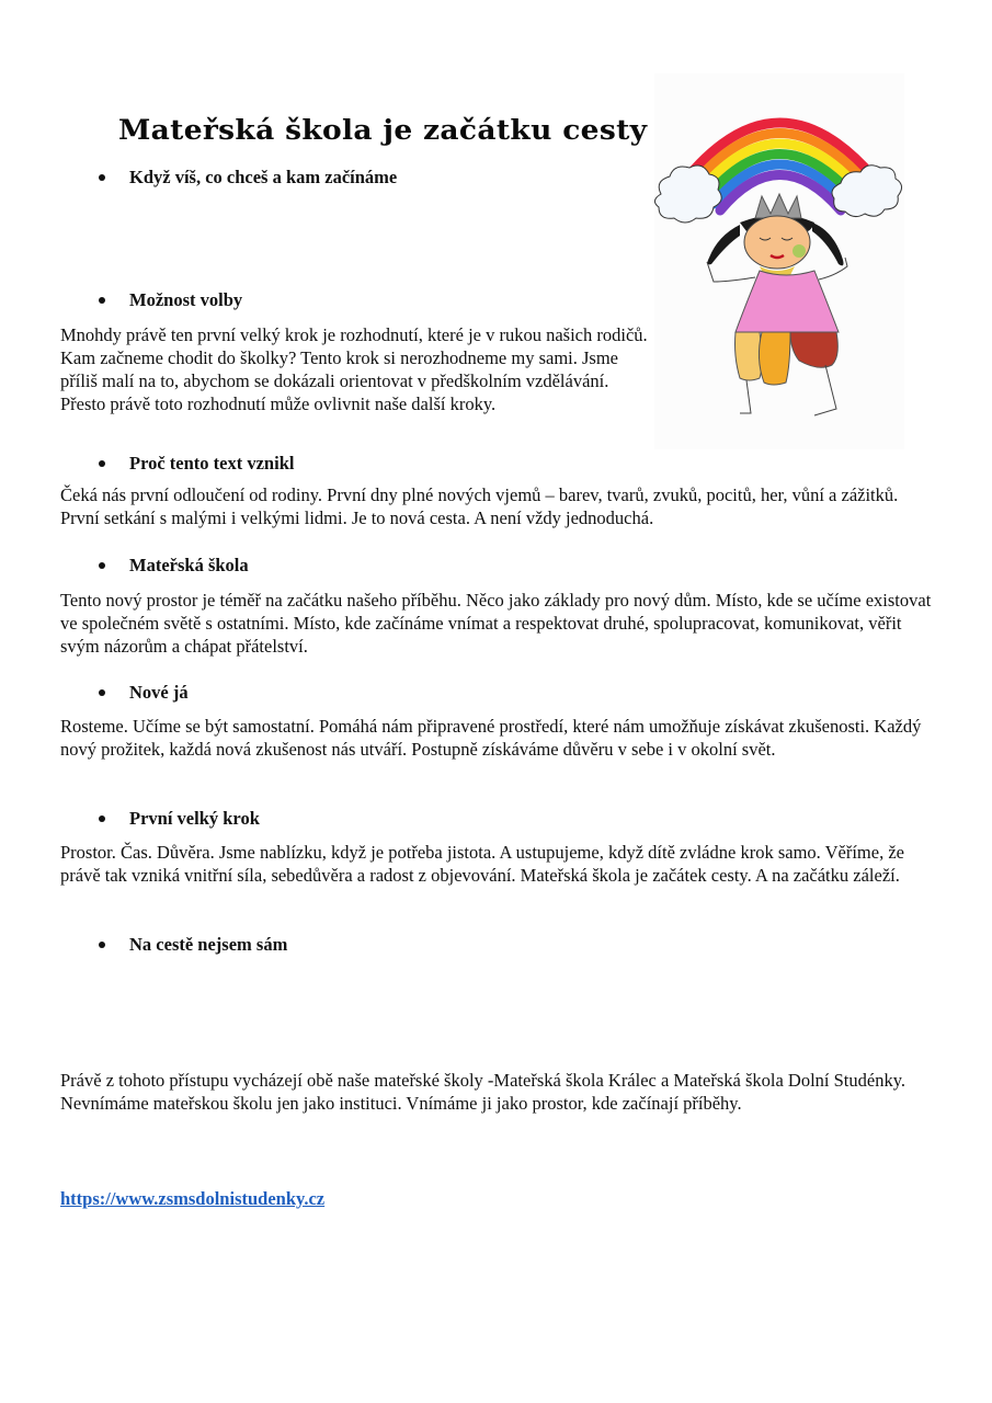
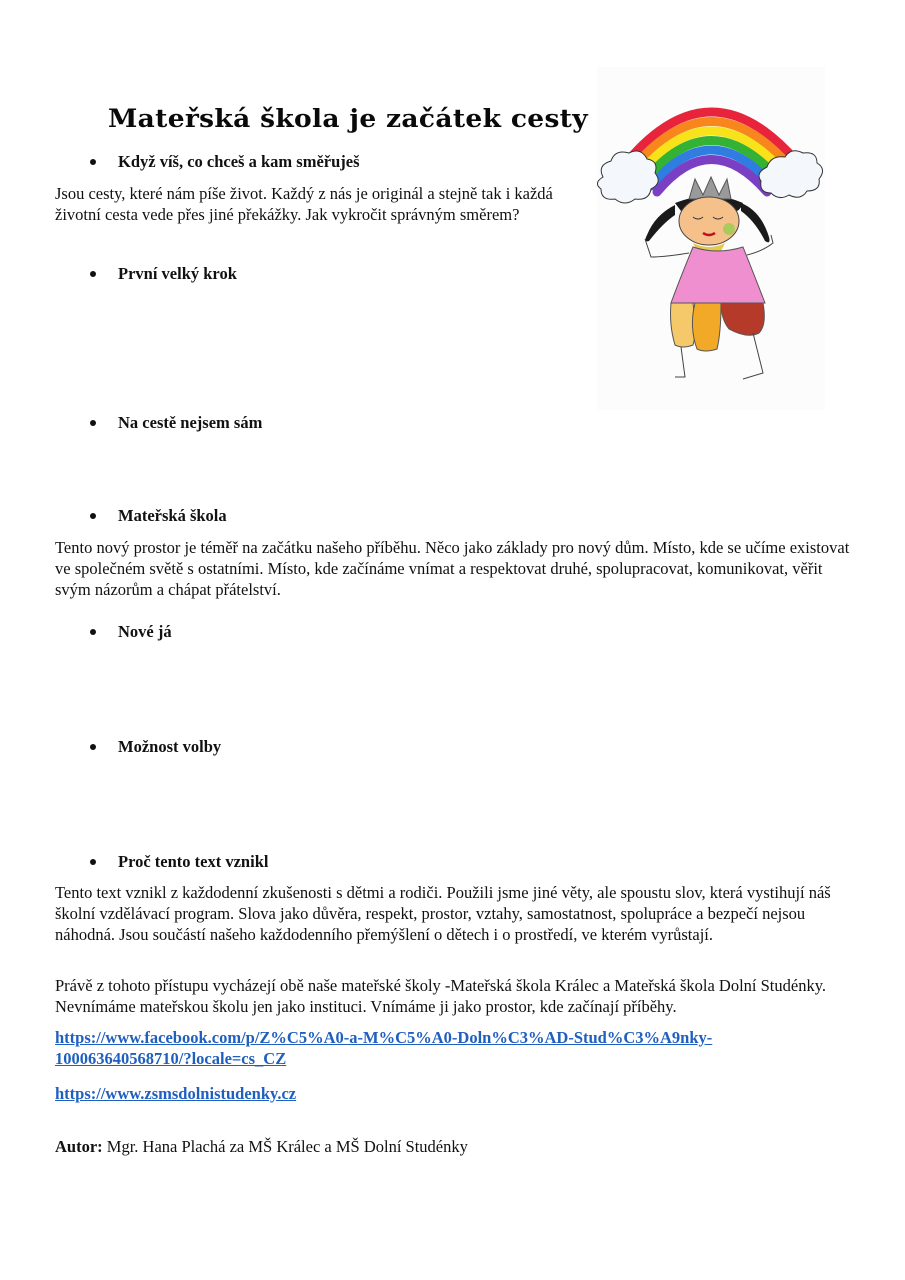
- Mateřská škola je začátku cesty
+ Mateřská škola je začátek cesty
- Když víš, co chceš a kam začínáme
+ Když víš, co chceš a kam směřuješ
+ Jsou cesty, které nám píše život. Každý z nás je originál a stejně tak i každá životní cesta vede přes jiné překážky. Jak vykročit správným směrem?
- Možnost volby
+ První velký krok
- Mnohdy právě ten první velký krok je rozhodnutí, které je v rukou našich rodičů. Kam začneme chodit do školky? Tento krok si nerozhodneme my sami. Jsme příliš malí na to, abychom se dokázali orientovat v předškolním vzdělávání. Přesto právě toto rozhodnutí může ovlivnit naše další kroky.
- Proč tento text vznikl
+ Na cestě nejsem sám
- Čeká nás první odloučení od rodiny. První dny plné nových vjemů – barev, tvarů, zvuků, pocitů, her, vůní a zážitků. První setkání s malými i velkými lidmi. Je to nová cesta. A není vždy jednoduchá.
  Mateřská škola
  Tento nový prostor je téměř na začátku našeho příběhu. Něco jako základy pro nový dům. Místo, kde se učíme existovat ve společném světě s ostatními. Místo, kde začínáme vnímat a respektovat druhé, spolupracovat, komunikovat, věřit svým názorům a chápat přátelství.
  Nové já
- Rosteme. Učíme se být samostatní. Pomáhá nám připravené prostředí, které nám umožňuje získávat zkušenosti. Každý nový prožitek, každá nová zkušenost nás utváří. Postupně získáváme důvěru v sebe i v okolní svět.
- První velký krok
+ Možnost volby
- Prostor. Čas. Důvěra. Jsme nablízku, když je potřeba jistota. A ustupujeme, když dítě zvládne krok samo. Věříme, že právě tak vzniká vnitřní síla, sebedůvěra a radost z objevování. Mateřská škola je začátek cesty. A na začátku záleží.
- Na cestě nejsem sám
+ Proč tento text vznikl
+ Tento text vznikl z každodenní zkušenosti s dětmi a rodiči. Použili jsme jiné věty, ale spoustu slov, která vystihují náš školní vzdělávací program. Slova jako důvěra, respekt, prostor, vztahy, samostatnost, spolupráce a bezpečí nejsou náhodná. Jsou součástí našeho každodenního přemýšlení o dětech i o prostředí, ve kterém vyrůstají.
  Právě z tohoto přístupu vycházejí obě naše mateřské školy -Mateřská škola Králec a Mateřská škola Dolní Studénky. Nevnímáme mateřskou školu jen jako instituci. Vnímáme ji jako prostor, kde začínají příběhy.
+ https://www.facebook.com/p/Z%C5%A0-a-M%C5%A0-Doln%C3%AD-Stud%C3%A9nky-100063640568710/?locale=cs_CZ
  https://www.zsmsdolnistudenky.cz
+ Autor: Mgr. Hana Plachá za MŠ Králec a MŠ Dolní Studénky
